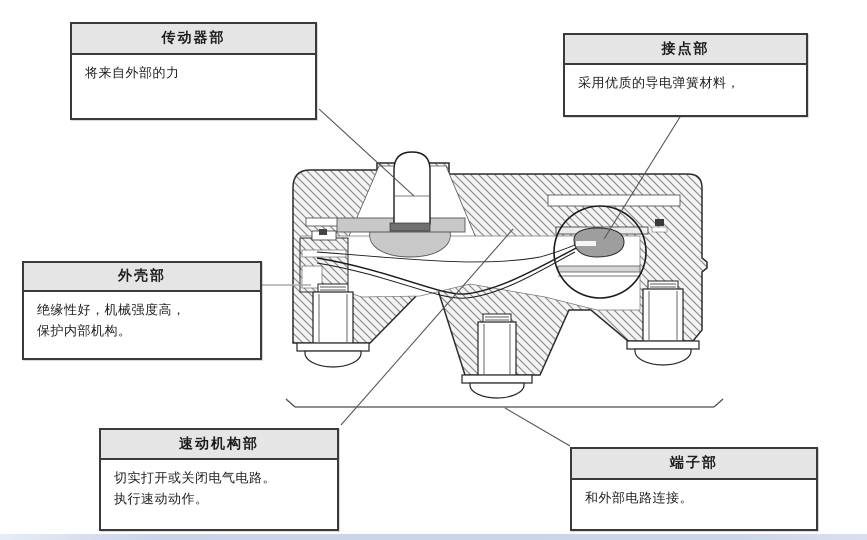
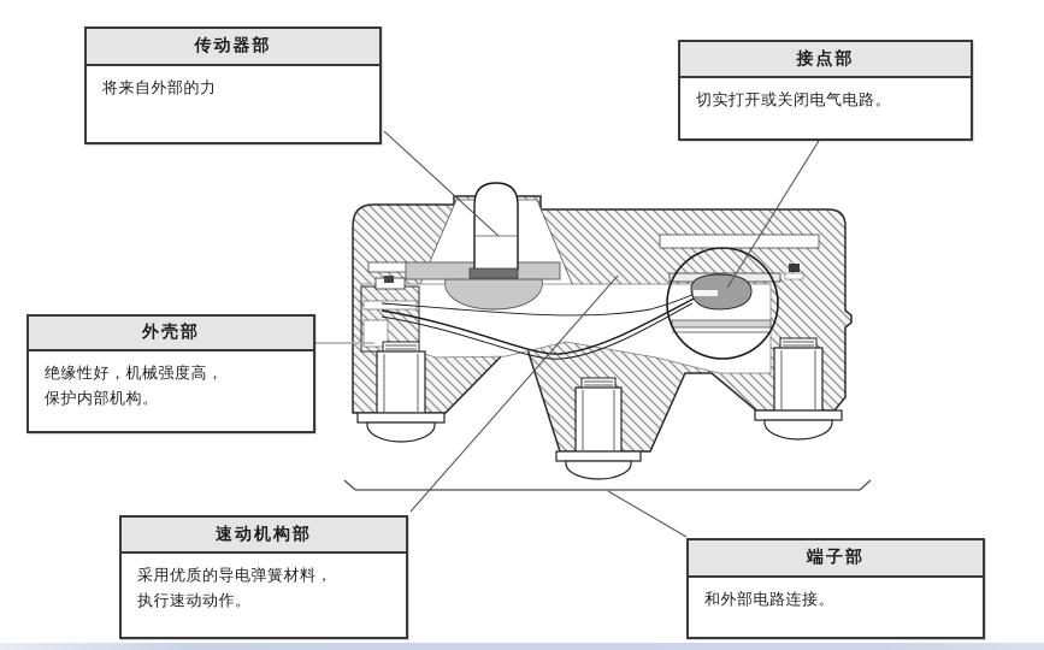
  传动器部
  将来自外部的力
  接点部
- 采用优质的导电弹簧材料，
+ 切实打开或关闭电气电路。
  外壳部
  绝缘性好，机械强度高，
  保护内部机构。
  速动机构部
- 切实打开或关闭电气电路。
+ 采用优质的导电弹簧材料，
  执行速动动作。
  端子部
  和外部电路连接。
